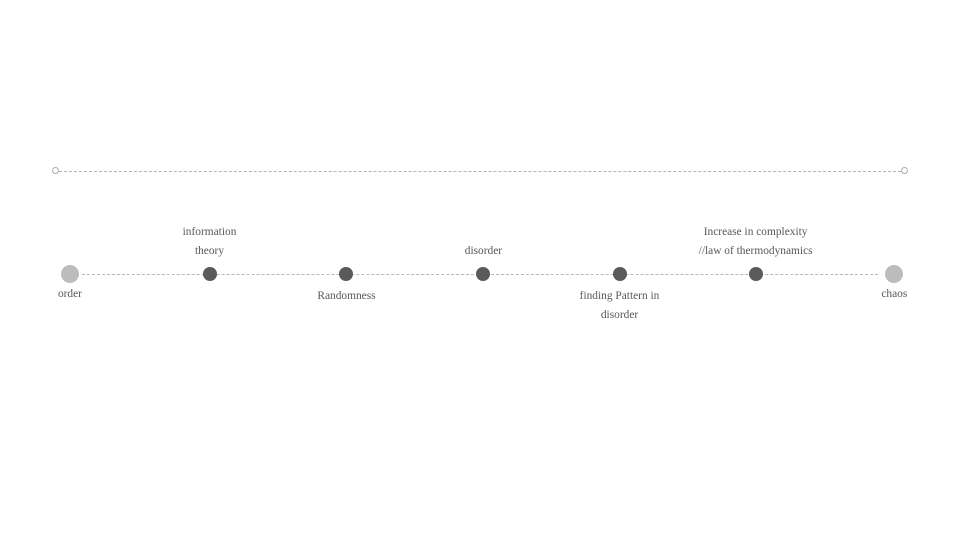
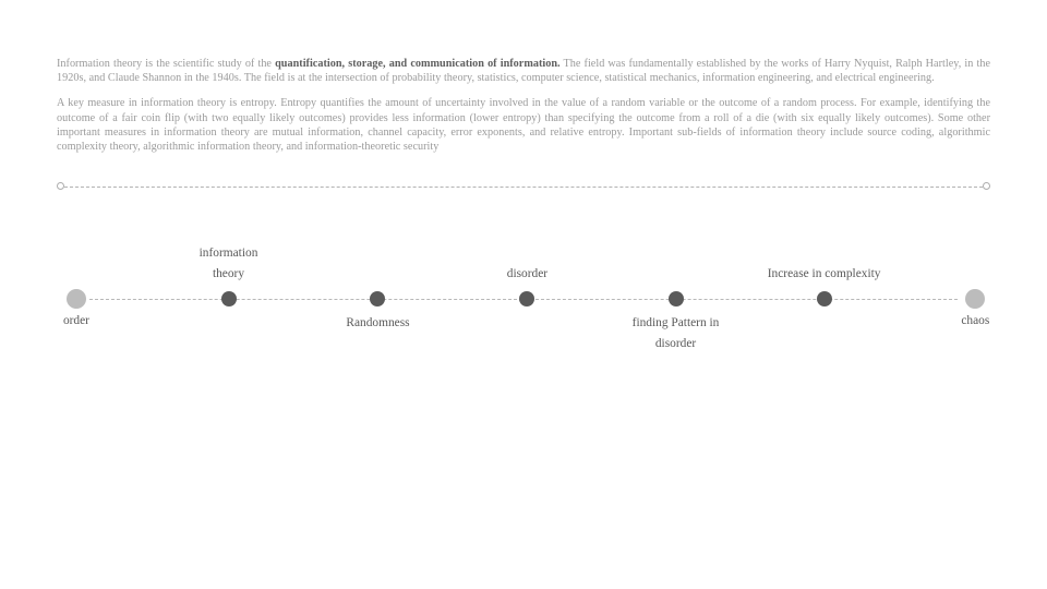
+ Information theory is the scientific study of the quantification, storage, and communication of information. The field was fundamentally established by the works of Harry Nyquist, Ralph Hartley, in the 1920s, and Claude Shannon in the 1940s. The field is at the intersection of probability theory, statistics, computer science, statistical mechanics, information engineering, and electrical engineering.
+ A key measure in information theory is entropy. Entropy quantifies the amount of uncertainty involved in the value of a random variable or the outcome of a random process. For example, identifying the outcome of a fair coin flip (with two equally likely outcomes) provides less information (lower entropy) than specifying the outcome from a roll of a die (with six equally likely outcomes). Some other important measures in information theory are mutual information, channel capacity, error exponents, and relative entropy. Important sub-fields of information theory include source coding, algorithmic complexity theory, algorithmic information theory, and information-theoretic security
  order
  information
  theory
  Randomness
  disorder
  finding Pattern in
  disorder
  Increase in complexity
- //law of thermodynamics
  chaos
